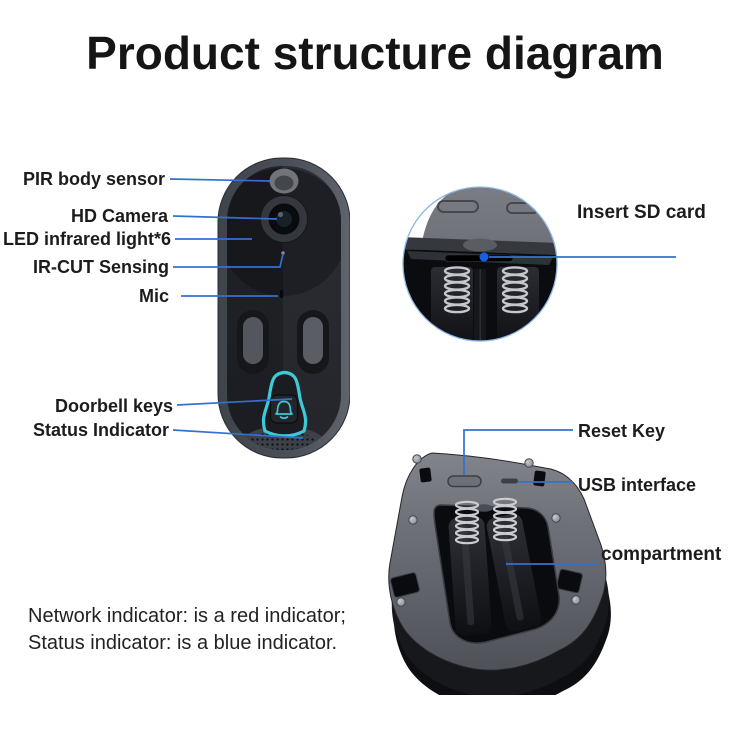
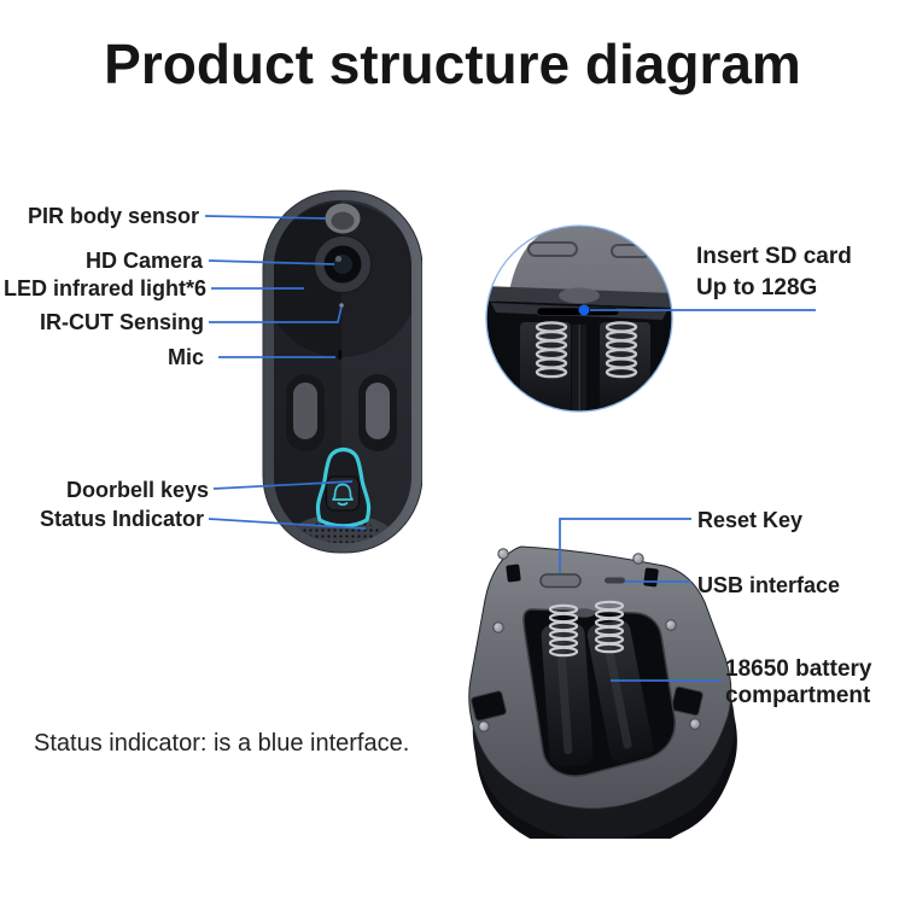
  Product structure diagram
  PIR body sensor
  HD Camera
  LED infrared light*6
  IR-CUT Sensing
  Mic
  Doorbell keys
  Status Indicator
  Insert SD card
+ Up to 128G
  Reset Key
  USB interface
+ 18650 battery
  compartment
- Network indicator: is a red indicator;
- Status indicator: is a blue indicator.
+ Status indicator: is a blue interface.
